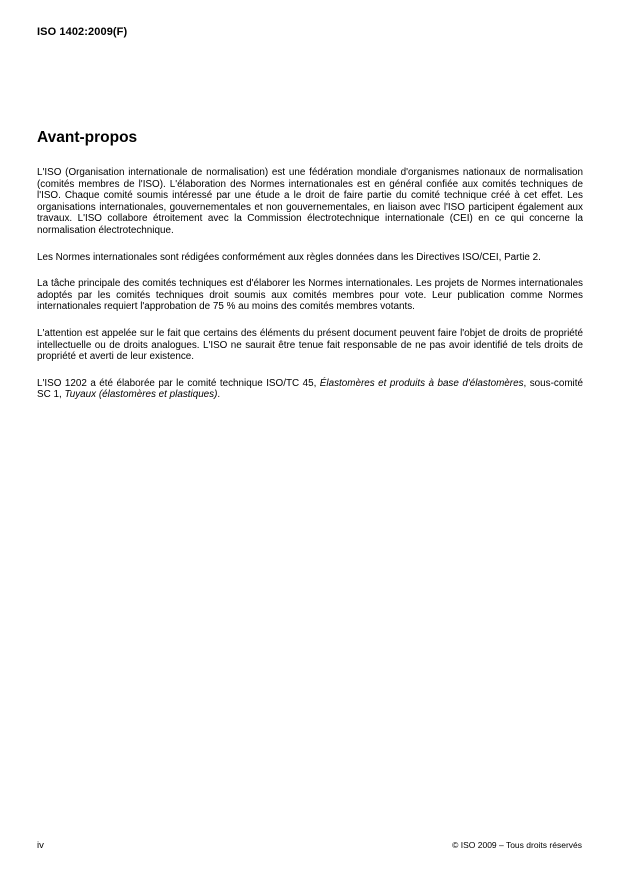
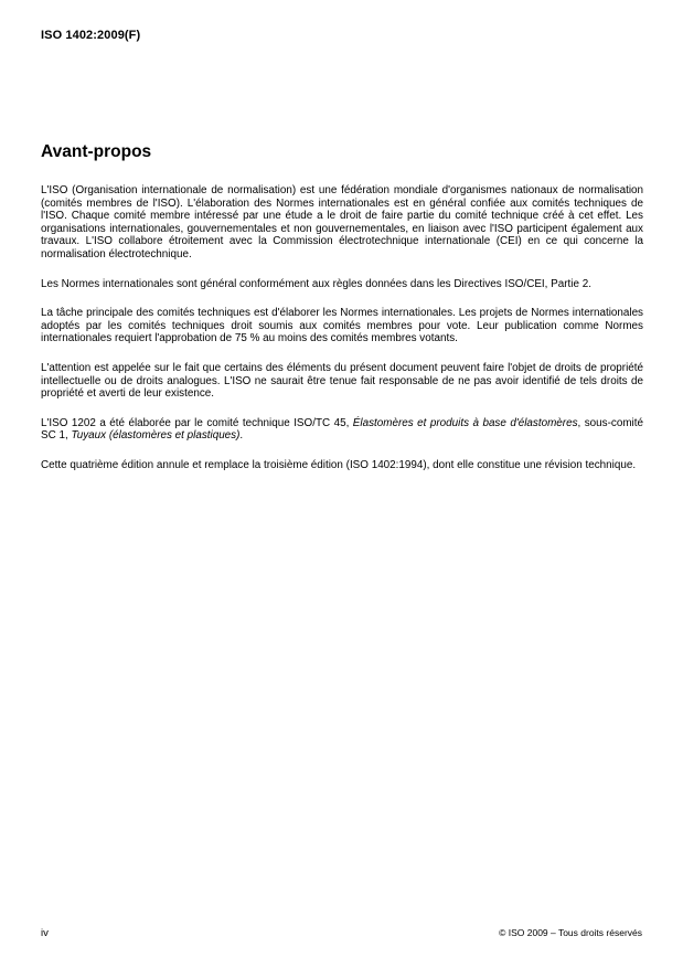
  ISO 1402:2009(F)
  Avant-propos
- L'ISO (Organisation internationale de normalisation) est une fédération mondiale d'organismes nationaux de normalisation (comités membres de l'ISO). L'élaboration des Normes internationales est en général confiée aux comités techniques de l'ISO. Chaque comité soumis intéressé par une étude a le droit de faire partie du comité technique créé à cet effet. Les organisations internationales, gouvernementales et non gouvernementales, en liaison avec l'ISO participent également aux travaux. L'ISO collabore étroitement avec la Commission électrotechnique internationale (CEI) en ce qui concerne la normalisation électrotechnique.
+ L'ISO (Organisation internationale de normalisation) est une fédération mondiale d'organismes nationaux de normalisation (comités membres de l'ISO). L'élaboration des Normes internationales est en général confiée aux comités techniques de l'ISO. Chaque comité membre intéressé par une étude a le droit de faire partie du comité technique créé à cet effet. Les organisations internationales, gouvernementales et non gouvernementales, en liaison avec l'ISO participent également aux travaux. L'ISO collabore étroitement avec la Commission électrotechnique internationale (CEI) en ce qui concerne la normalisation électrotechnique.
- Les Normes internationales sont rédigées conformément aux règles données dans les Directives ISO/CEI, Partie 2.
+ Les Normes internationales sont général conformément aux règles données dans les Directives ISO/CEI, Partie 2.
  La tâche principale des comités techniques est d'élaborer les Normes internationales. Les projets de Normes internationales adoptés par les comités techniques droit soumis aux comités membres pour vote. Leur publication comme Normes internationales requiert l'approbation de 75 % au moins des comités membres votants.
  L'attention est appelée sur le fait que certains des éléments du présent document peuvent faire l'objet de droits de propriété intellectuelle ou de droits analogues. L'ISO ne saurait être tenue fait responsable de ne pas avoir identifié de tels droits de propriété et averti de leur existence.
  L'ISO 1202 a été élaborée par le comité technique ISO/TC 45, Élastomères et produits à base d'élastomères, sous-comité SC 1, Tuyaux (élastomères et plastiques).
+ Cette quatrième édition annule et remplace la troisième édition (ISO 1402:1994), dont elle constitue une révision technique.
  iv
  © ISO 2009 – Tous droits réservés
